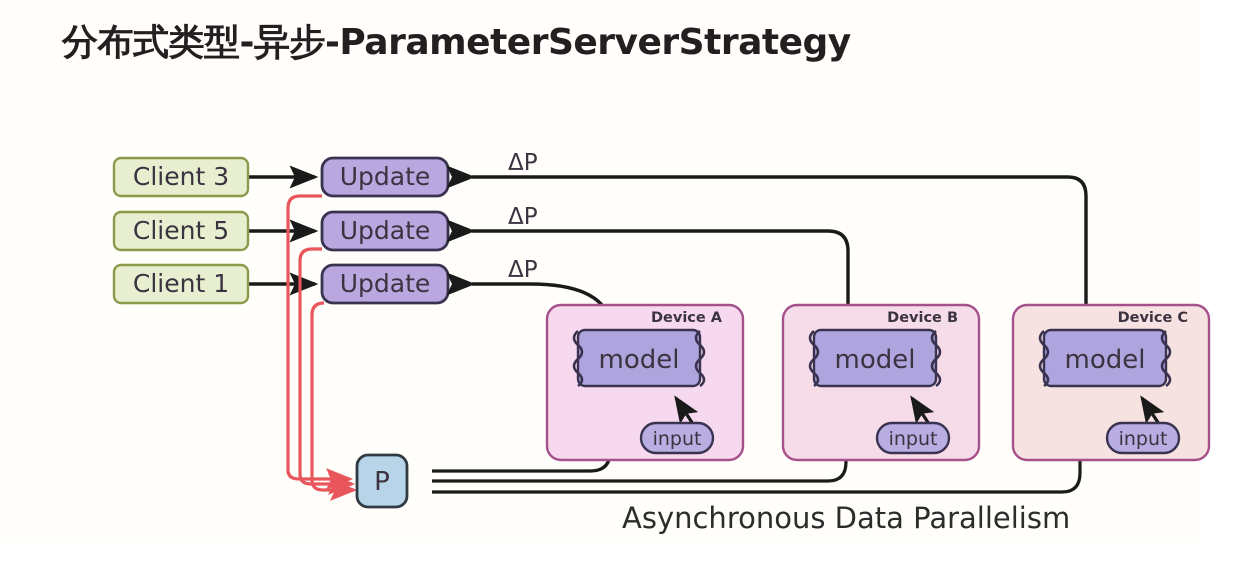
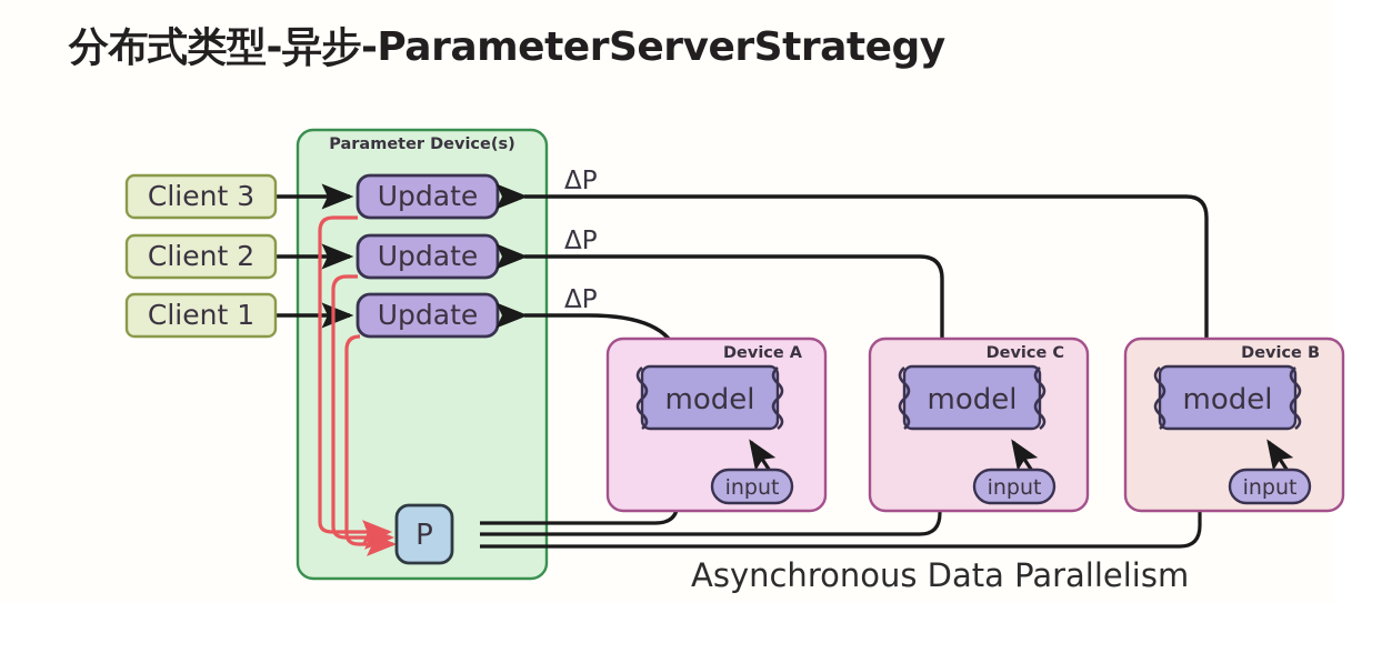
  分布式类型-异步-ParameterServerStrategy
+ Parameter Device(s)
  Client 3
- Client 5
+ Client 2
  Client 1
  Update
  Update
  Update
  ΔP
  ΔP
  ΔP
  P
  Device A
  model
  input
- Device B
+ Device C
  model
  input
- Device C
+ Device B
  model
  input
  Asynchronous Data Parallelism
